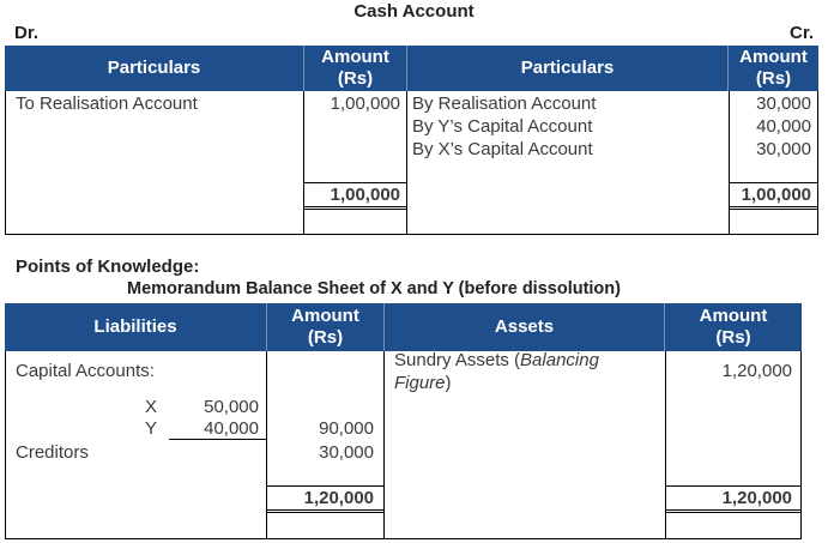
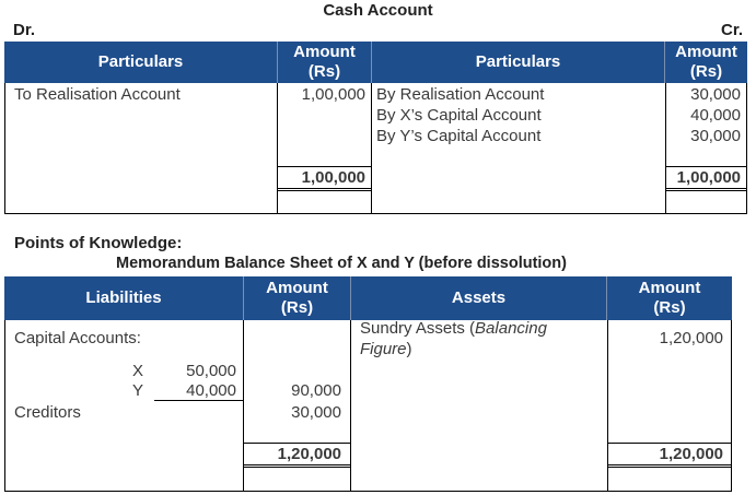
  Cash Account
  Dr.
  Cr.
  Particulars
  Amount
  (Rs)
  Particulars
  Amount
  (Rs)
  To Realisation Account
  1,00,000
  By Realisation Account
  30,000
- By Y’s Capital Account
+ By X’s Capital Account
  40,000
- By X’s Capital Account
+ By Y’s Capital Account
  30,000
  1,00,000
  1,00,000
  Points of Knowledge:
  Memorandum Balance Sheet of X and Y (before dissolution)
  Liabilities
  Amount
  (Rs)
  Assets
  Amount
  (Rs)
  Capital Accounts:
  X
  50,000
  Y
  40,000
  90,000
  Creditors
  30,000
  Sundry Assets (Balancing Figure)
  1,20,000
  1,20,000
  1,20,000
